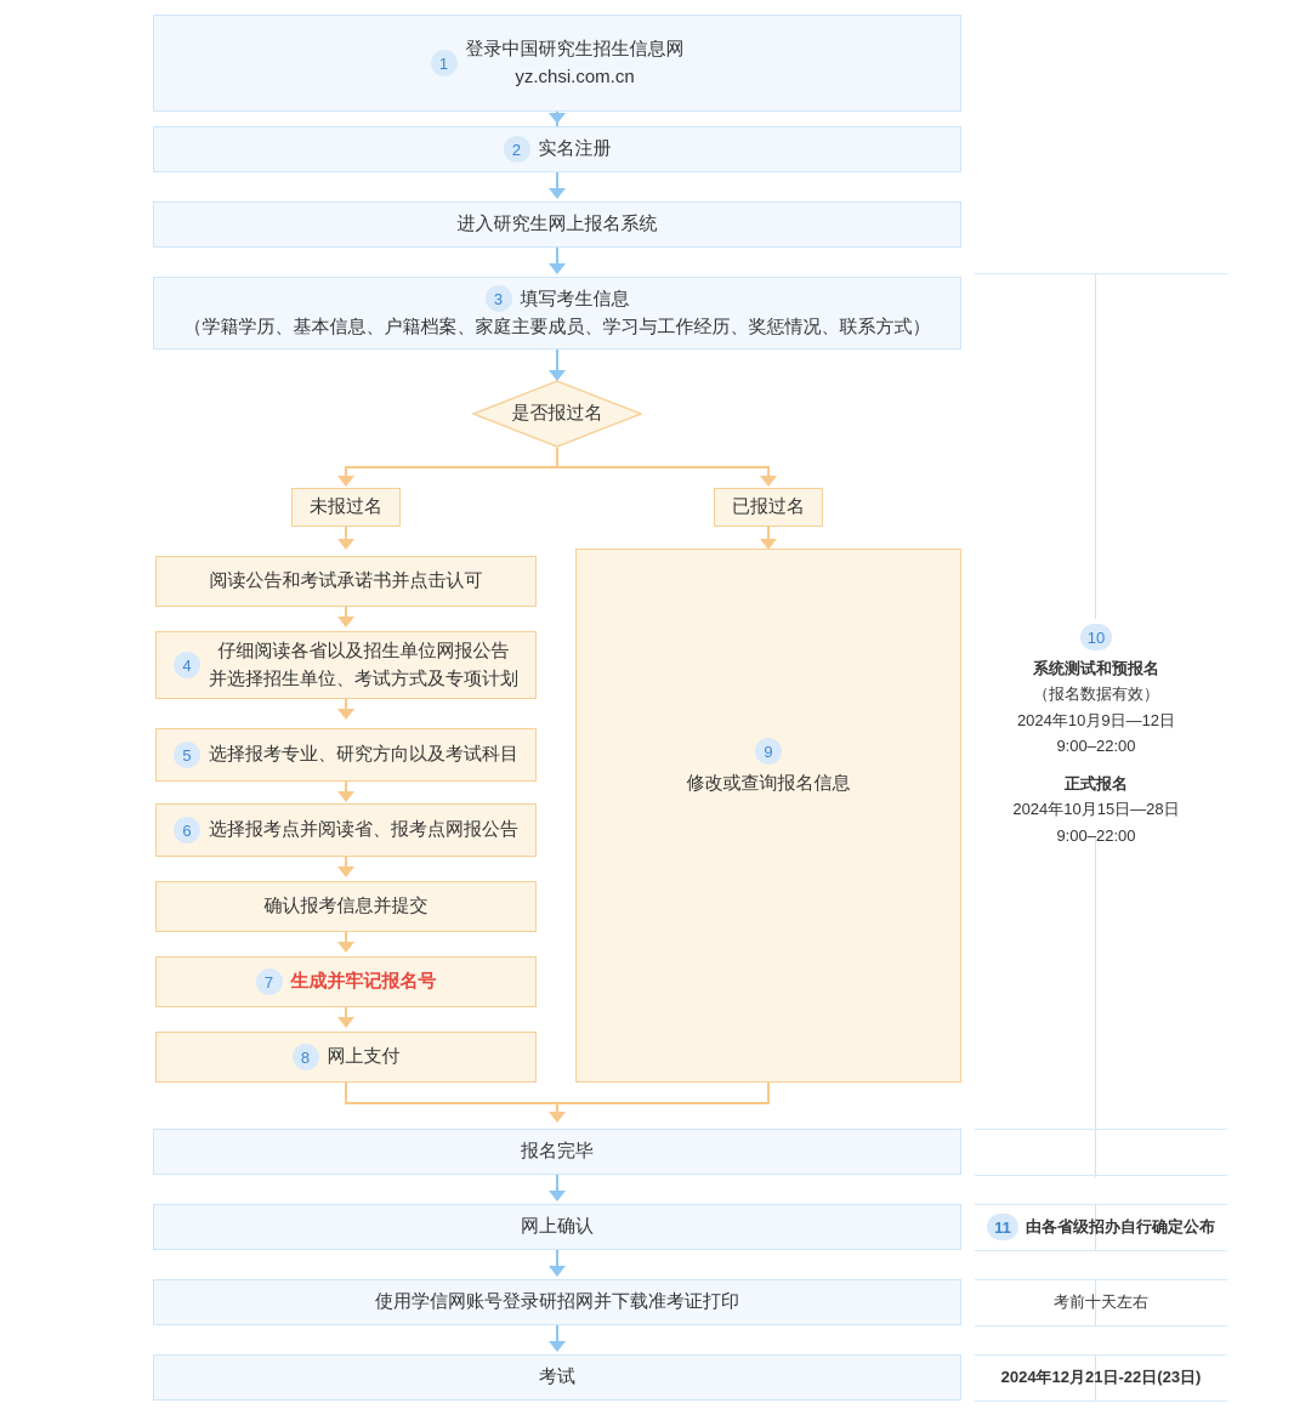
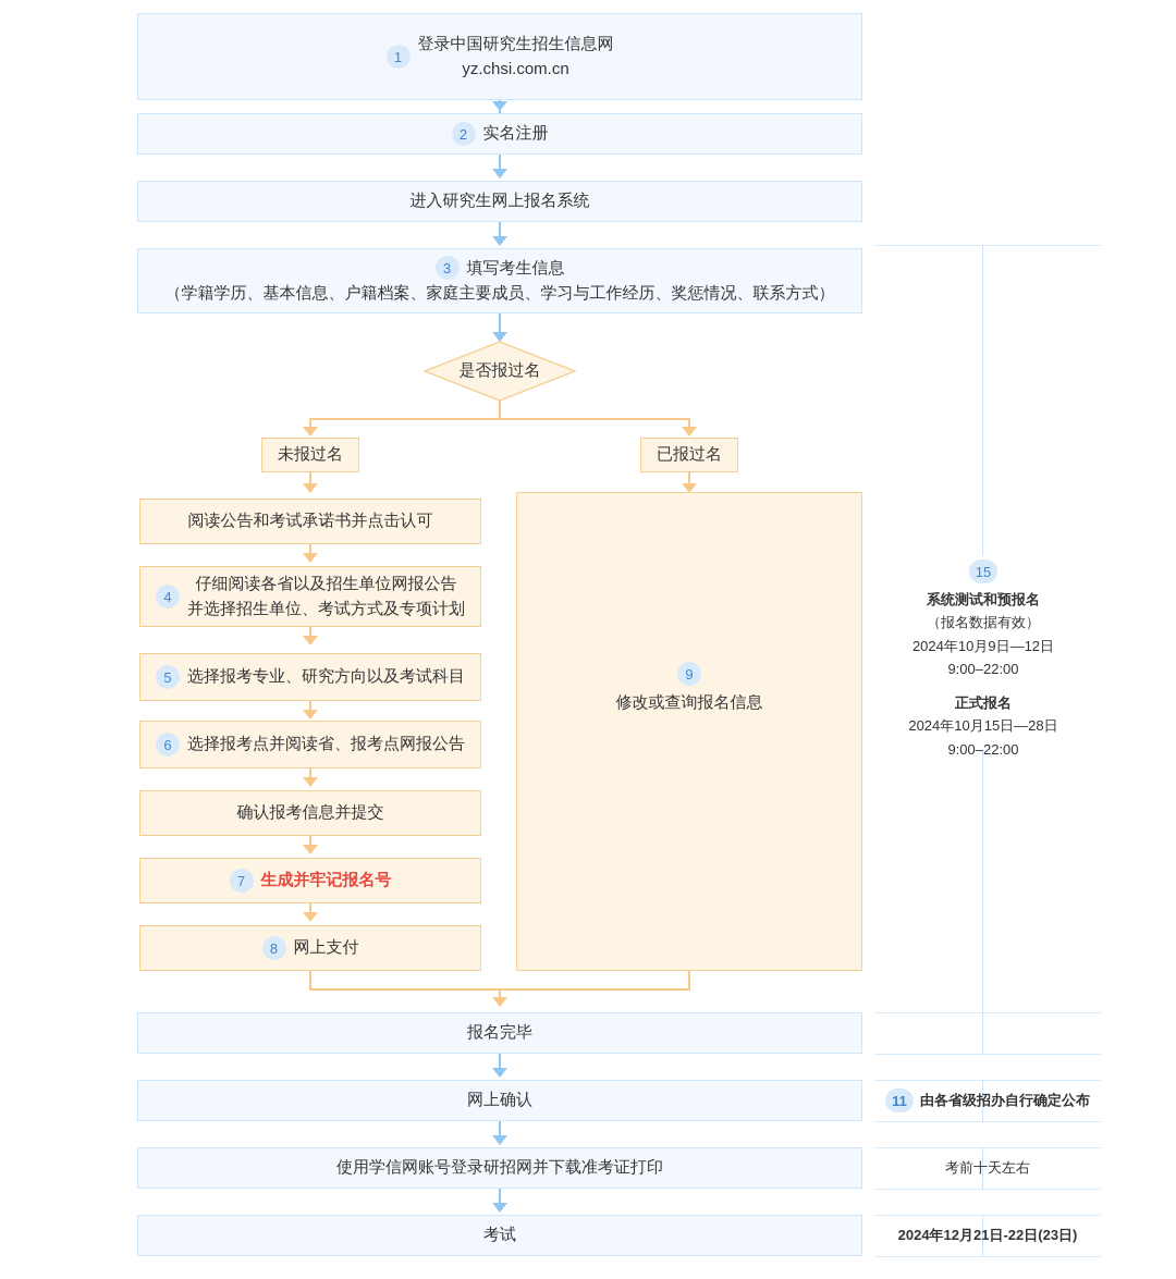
  1
  登录中国研究生招生信息网
  yz.chsi.com.cn
  2
  实名注册
  进入研究生网上报名系统
  3
  填写考生信息
  （学籍学历、基本信息、户籍档案、家庭主要成员、学习与工作经历、奖惩情况、联系方式）
  是否报过名
  未报过名
  已报过名
  阅读公告和考试承诺书并点击认可
  4
  仔细阅读各省以及招生单位网报公告
  并选择招生单位、考试方式及专项计划
  5
  选择报考专业、研究方向以及考试科目
  6
  选择报考点并阅读省、报考点网报公告
  确认报考信息并提交
  7
  生成并牢记报名号
  8
  网上支付
  9
  修改或查询报名信息
  报名完毕
  网上确认
  使用学信网账号登录研招网并下载准考证打印
  考试
- 10
+ 15
  系统测试和预报名
  （报名数据有效）
  2024年10月9日—12日
  9:00–22:00
  正式报名
  2024年10月15日—28日
  9:00–22:00
  11
  由各省级招办自行确定公布
  考前十天左右
  2024年12月21日-22日(23日)
